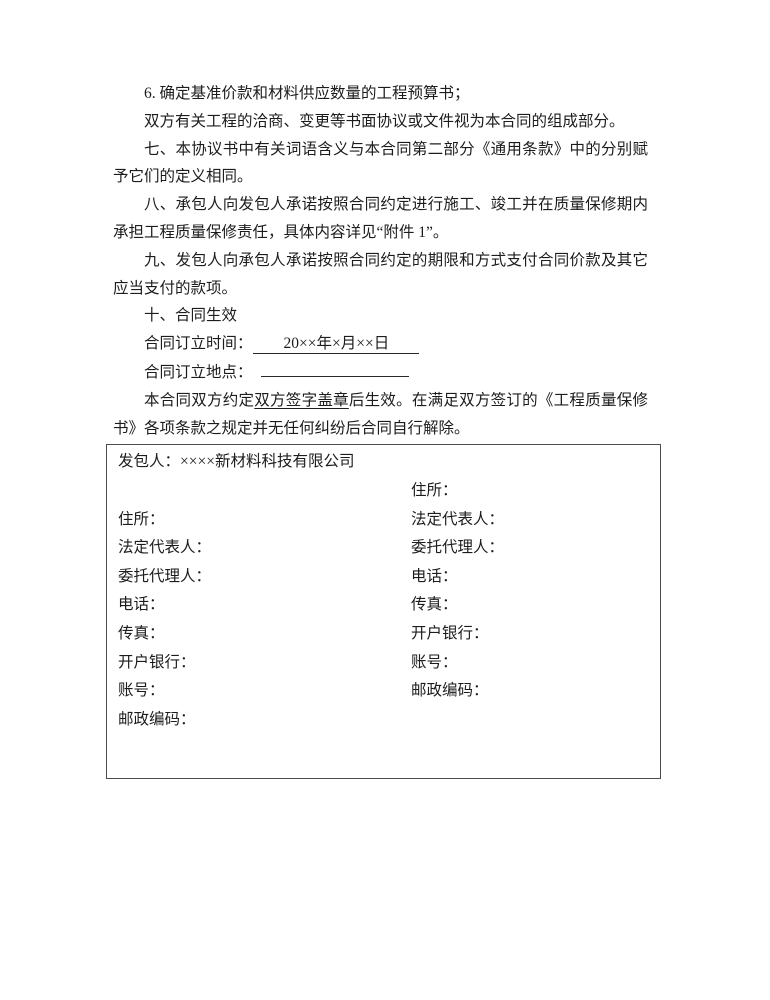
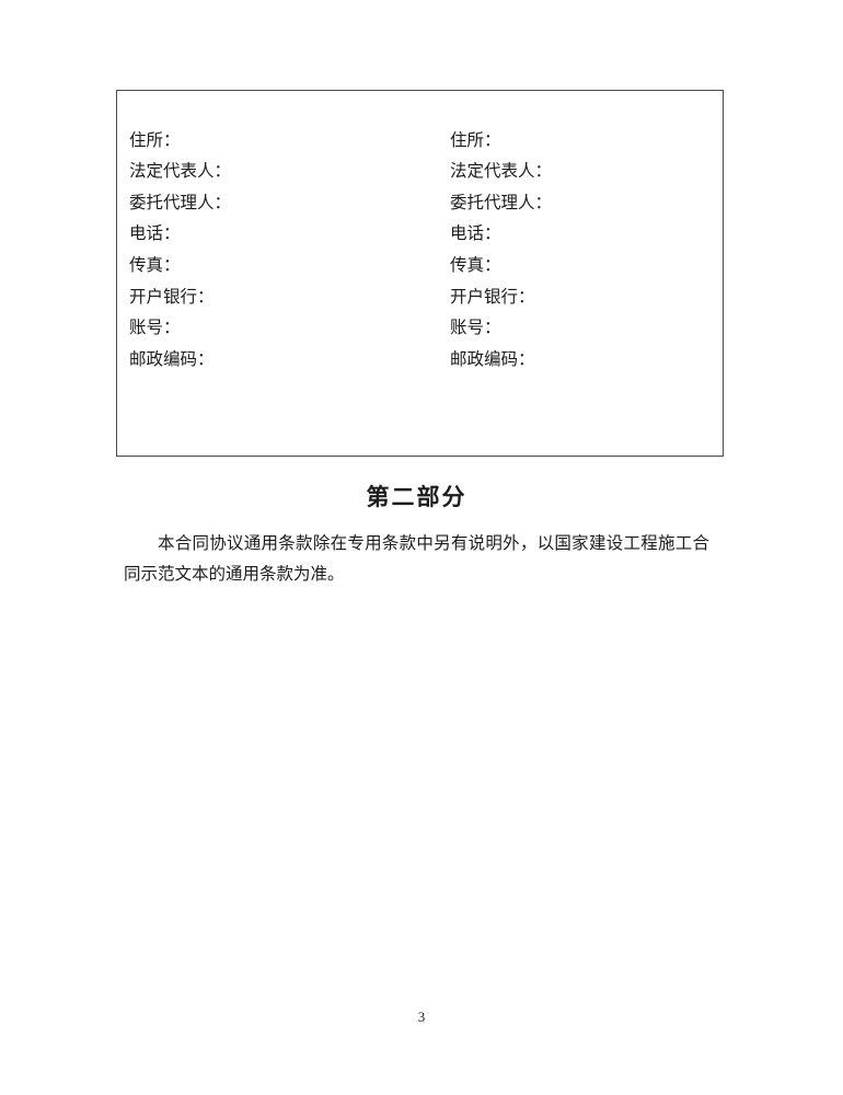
- 6. 确定基准价款和材料供应数量的工程预算书；
- 双方有关工程的洽商、变更等书面协议或文件视为本合同的组成部分。
- 七、本协议书中有关词语含义与本合同第二部分《通用条款》中的分别赋予它们的定义相同。
- 八、承包人向发包人承诺按照合同约定进行施工、竣工并在质量保修期内承担工程质量保修责任，具体内容详见“附件 1”。
- 九、发包人向承包人承诺按照合同约定的期限和方式支付合同价款及其它应当支付的款项。
- 十、合同生效
- 合同订立时间： 20××年×月××日
- 合同订立地点：
- 本合同双方约定双方签字盖章后生效。在满足双方签订的《工程质量保修书》各项条款之规定并无任何纠纷后合同自行解除。
- 发包人：××××新材料科技有限公司
  住所：
  法定代表人：
  委托代理人：
  电话：
  传真：
  开户银行：
  账号：
  邮政编码：
  住所：
  法定代表人：
  委托代理人：
  电话：
  传真：
  开户银行：
  账号：
  邮政编码：
+ 第二部分
+ 本合同协议通用条款除在专用条款中另有说明外，以国家建设工程施工合同示范文本的通用条款为准。
+ 3
